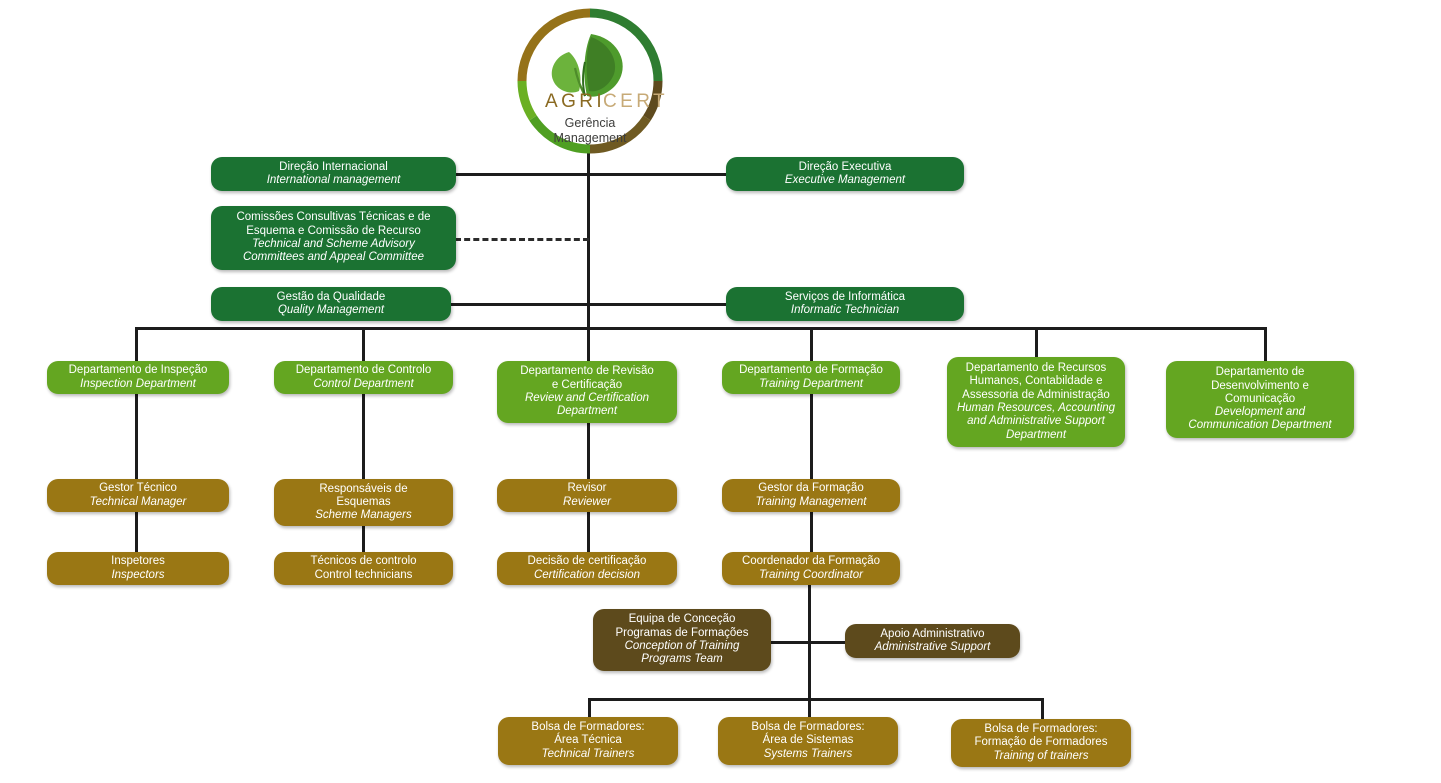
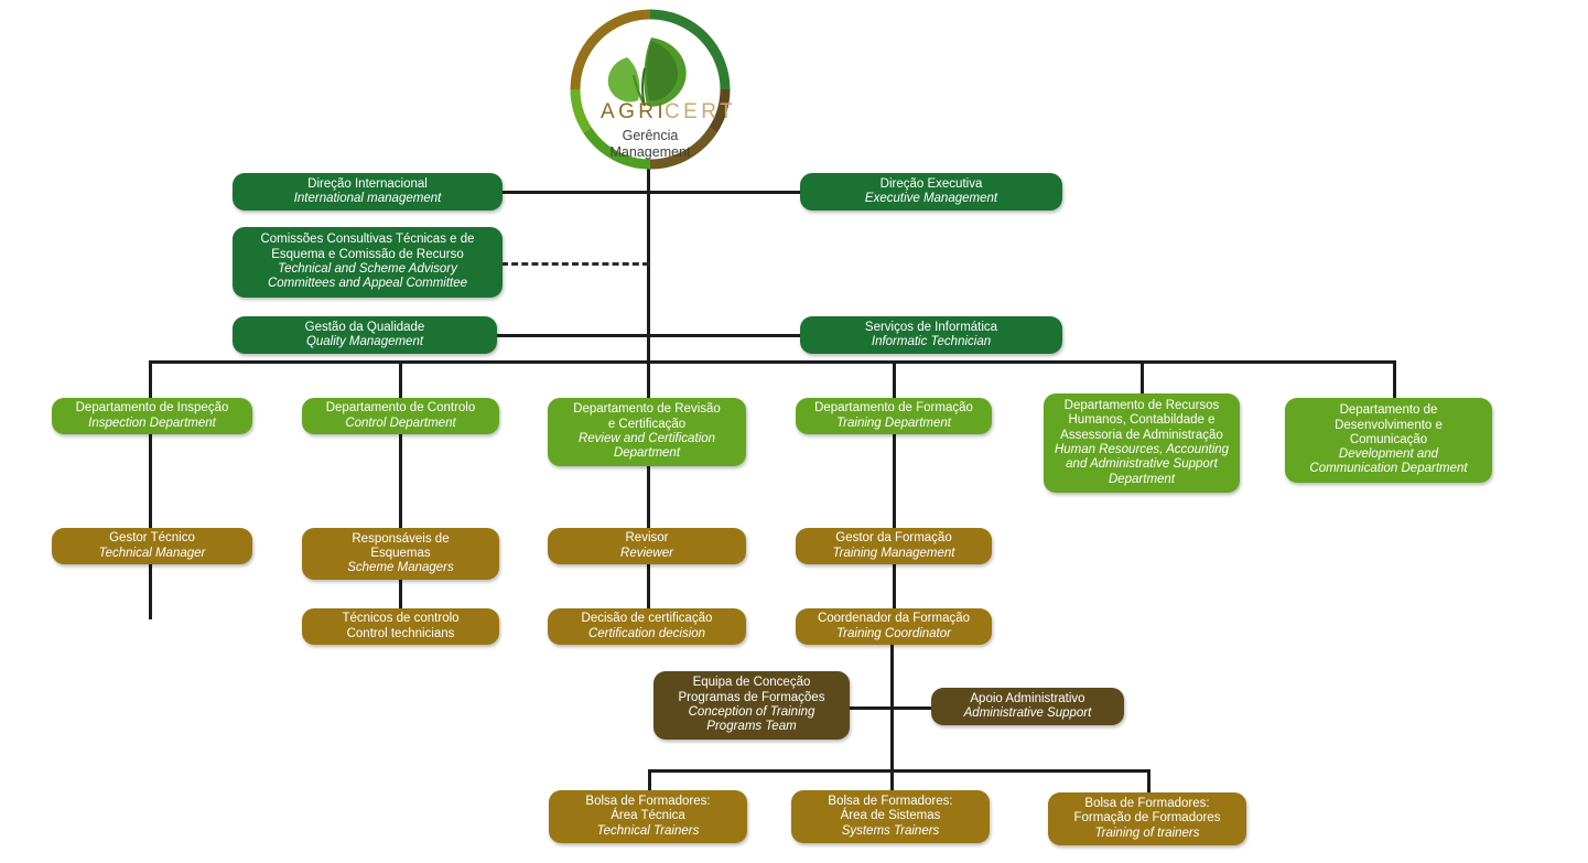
  AGRI
  CERT
  Gerência
  Management
  Direção Internacional
  International management
  Direção Executiva
  Executive Management
  Comissões Consultivas Técnicas e de
  Esquema e Comissão de Recurso
  Technical and Scheme Advisory
  Committees and Appeal Committee
  Gestão da Qualidade
  Quality Management
  Serviços de Informática
  Informatic Technician
  Departamento de Inspeção
  Inspection Department
  Departamento de Controlo
  Control Department
  Departamento de Revisão
  e Certificação
  Review and Certification
  Department
  Departamento de Formação
  Training Department
  Departamento de Recursos
  Humanos, Contabildade e
  Assessoria de Administração
  Human Resources, Accounting
  and Administrative Support
  Department
  Departamento de
  Desenvolvimento e
  Comunicação
  Development and
  Communication Department
  Gestor Técnico
  Technical Manager
  Responsáveis de
  Esquemas
  Scheme Managers
  Revisor
  Reviewer
  Gestor da Formação
  Training Management
- Inspetores
- Inspectors
  Técnicos de controlo
  Control technicians
  Decisão de certificação
  Certification decision
  Coordenador da Formação
  Training Coordinator
  Equipa de Conceção
  Programas de Formações
  Conception of Training
  Programs Team
  Apoio Administrativo
  Administrative Support
  Bolsa de Formadores:
  Área Técnica
  Technical Trainers
  Bolsa de Formadores:
  Área de Sistemas
  Systems Trainers
  Bolsa de Formadores:
  Formação de Formadores
  Training of trainers
